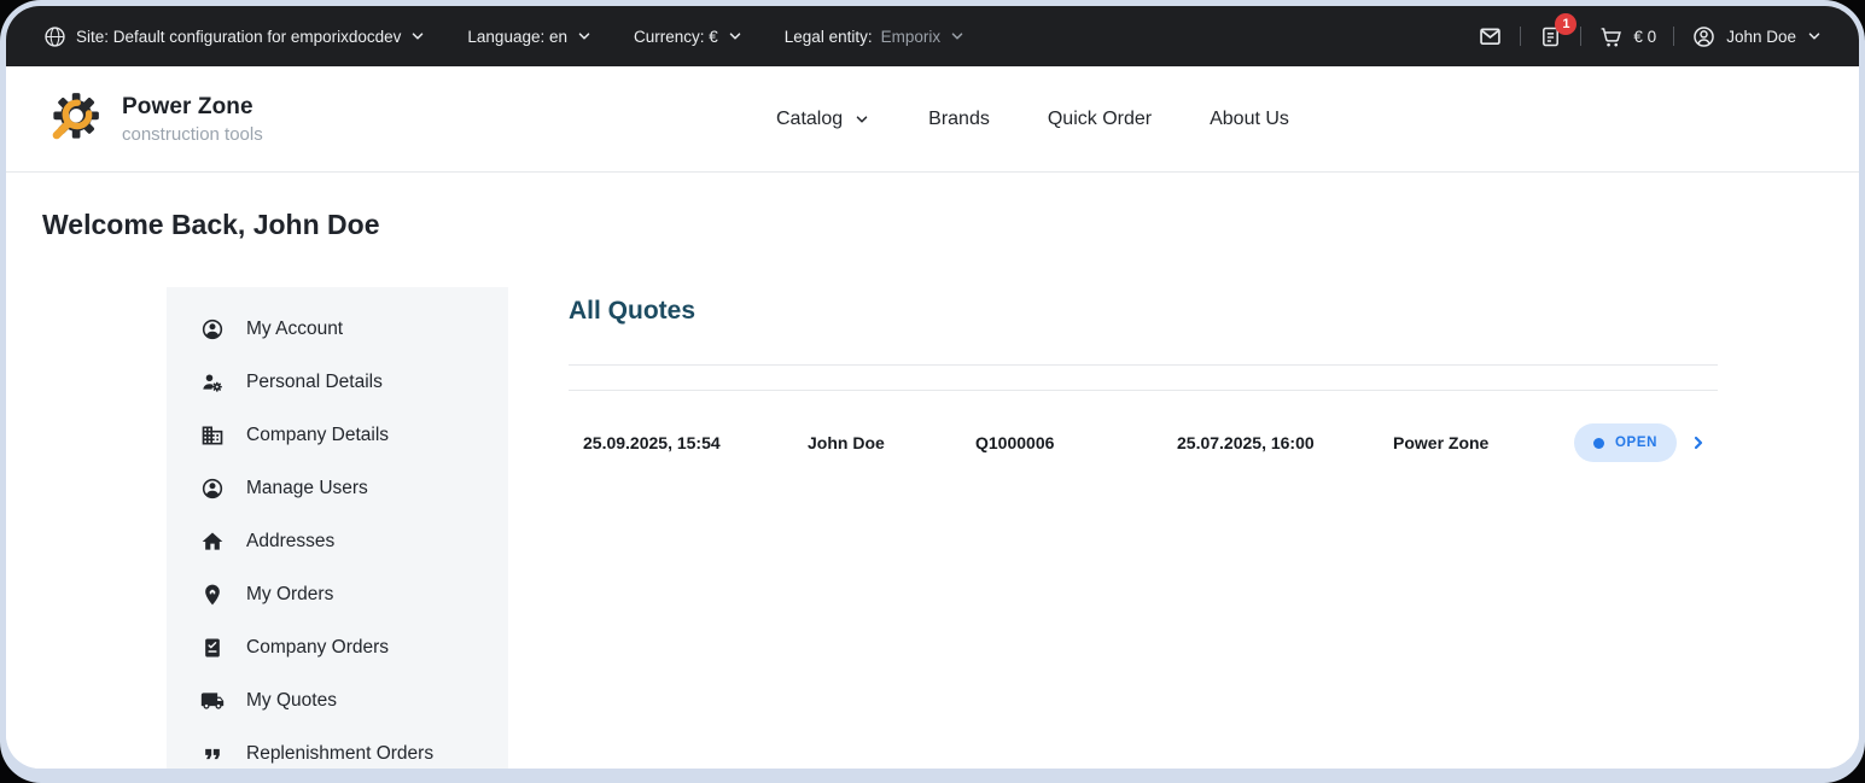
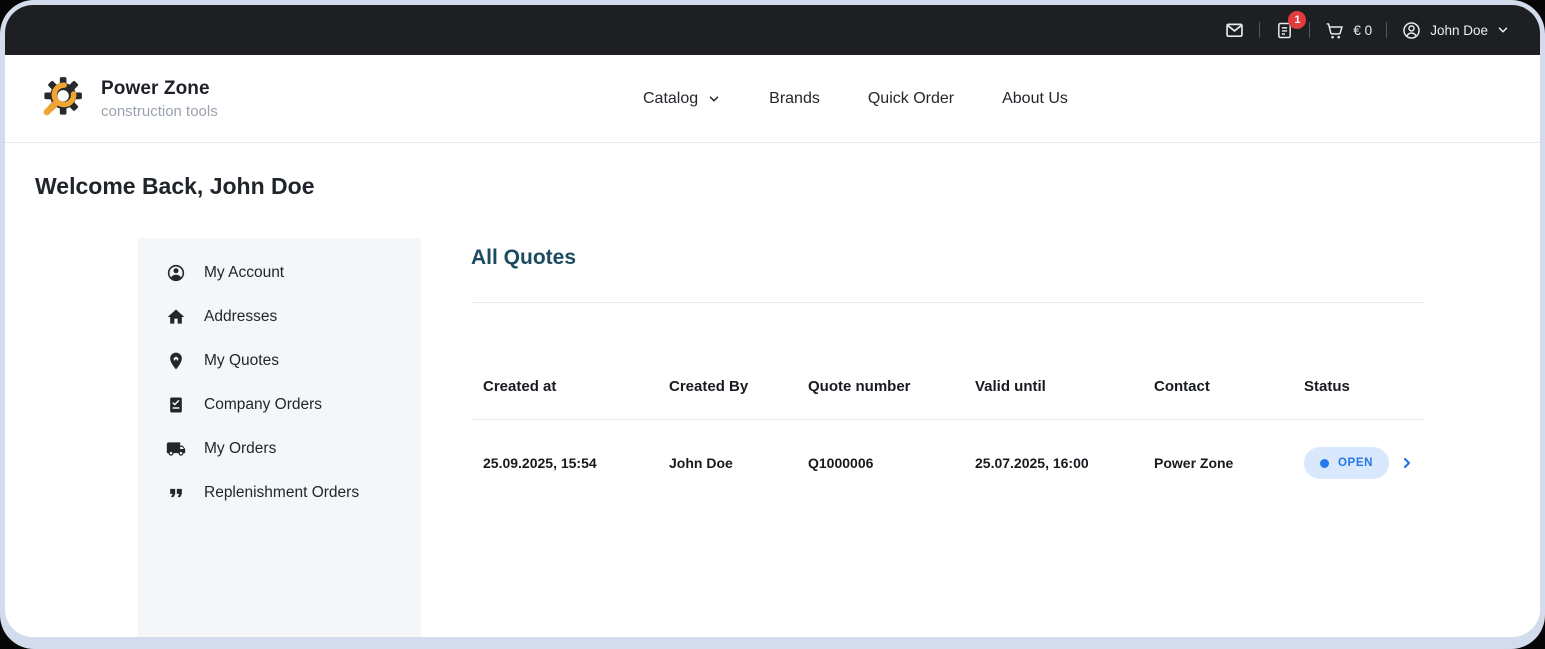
- Site: Default configuration for emporixdocdev
- Language: en
- Currency: €
- Legal entity:
- Emporix
  1
  € 0
  John Doe
  Power Zone
  construction tools
  Catalog
  Brands
  Quick Order
  About Us
  Welcome Back, John Doe
  My Account
- Personal Details
- Company Details
- Manage Users
  Addresses
- My Orders
+ My Quotes
  Company Orders
- My Quotes
+ My Orders
  Replenishment Orders
  All Quotes
+ Created at
+ Created By
+ Quote number
+ Valid until
+ Contact
+ Status
  25.09.2025, 15:54
  John Doe
  Q1000006
  25.07.2025, 16:00
  Power Zone
  OPEN
